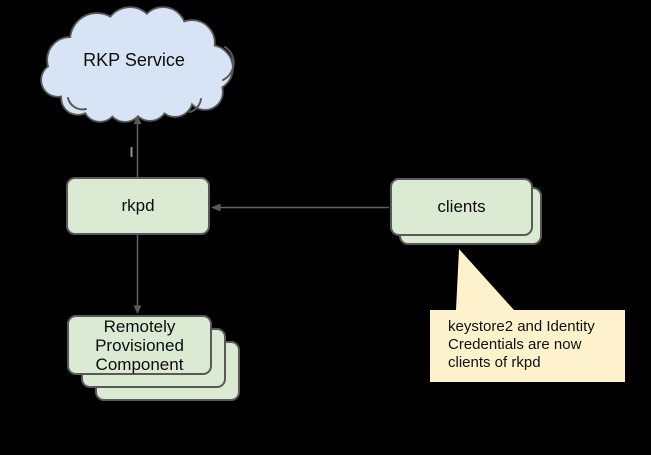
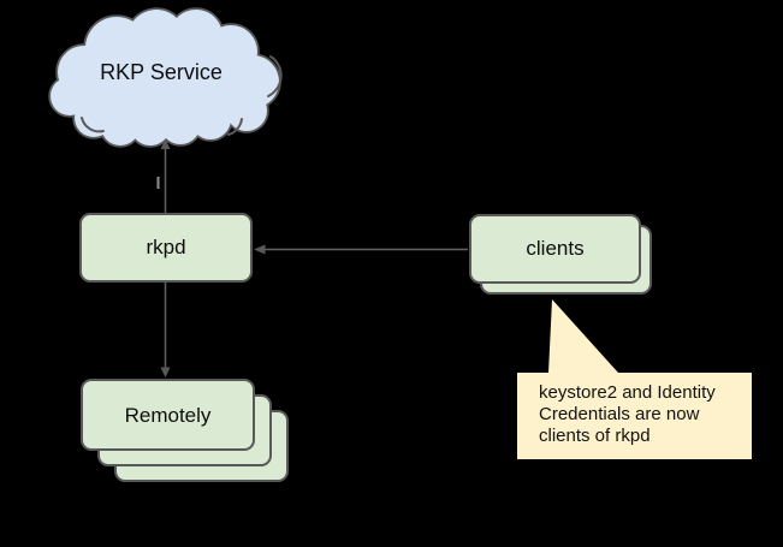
  RKP Service
  rkpd
  clients
  Remotely
- Provisioned
- Component
  keystore2 and Identity
  Credentials are now
  clients of rkpd
